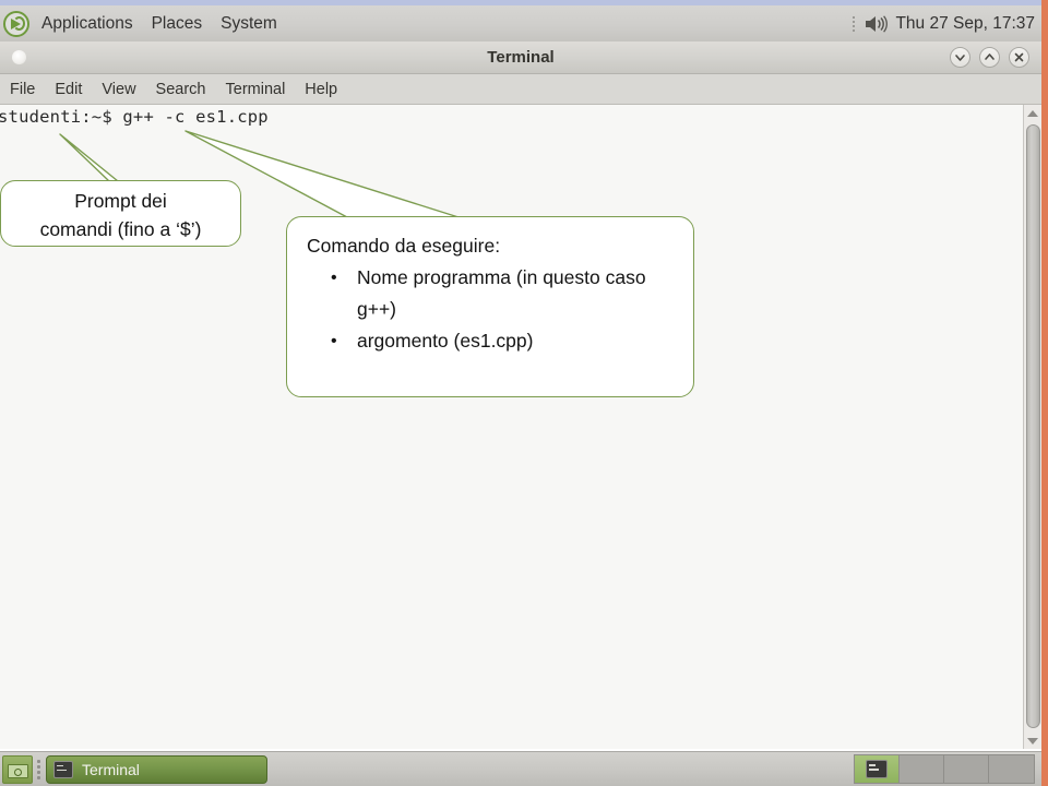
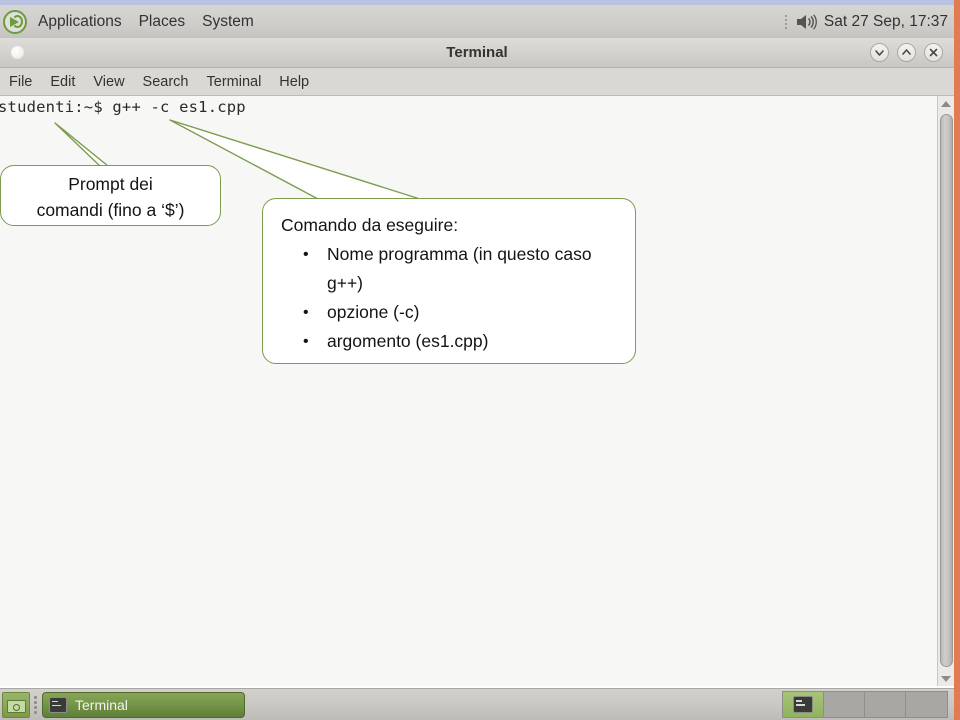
  Applications
  Places
  System
- Thu 27 Sep, 17:37
+ Sat 27 Sep, 17:37
  Terminal
  File
  Edit
  View
  Search
  Terminal
  Help
  studenti:~$ g++ -c es1.cpp
  Prompt dei
  comandi (fino a ‘$’)
  Comando da eseguire:
  Nome programma (in questo caso g++)
+ opzione (-c)
  argomento (es1.cpp)
  Terminal
